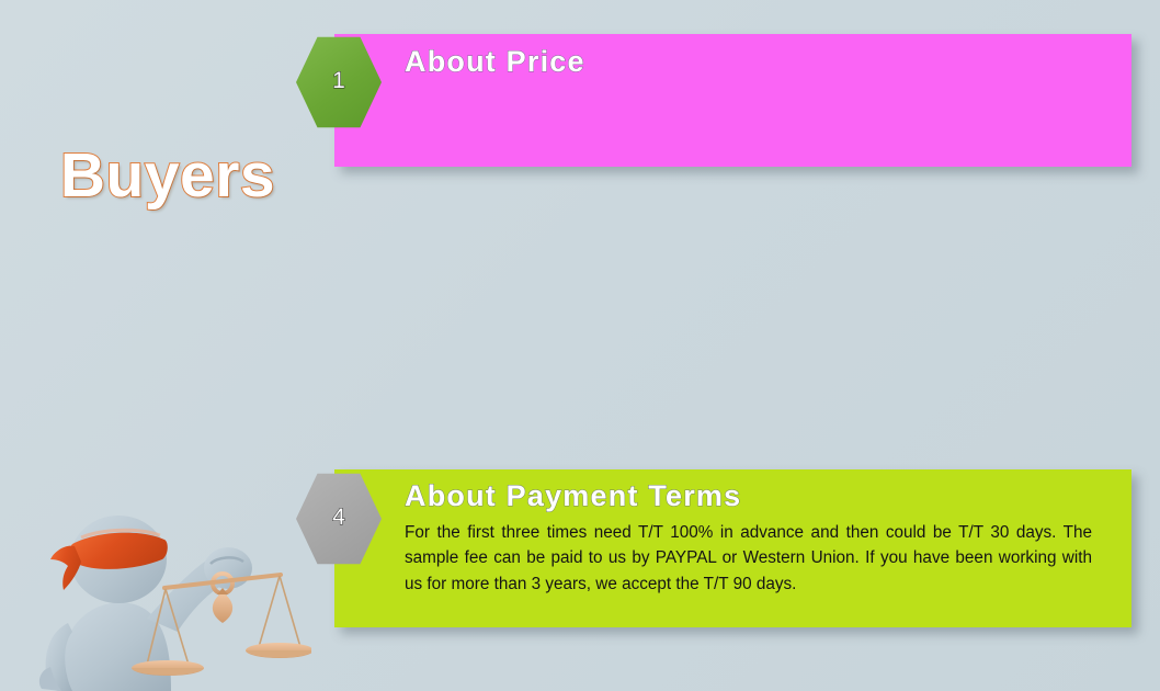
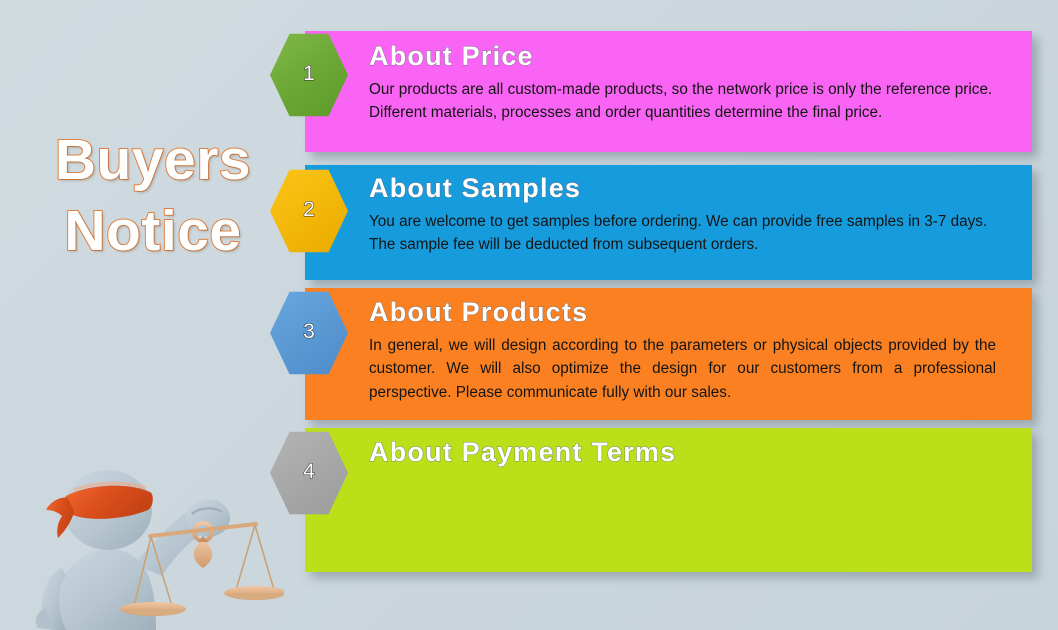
  Buyers
+ Notice
  About Price
+ Our products are all custom-made products, so the network price is only the reference price. Different materials, processes and order quantities determine the final price.
  1
+ About Samples
+ You are welcome to get samples before ordering. We can provide free samples in 3-7 days. The sample fee will be deducted from subsequent orders.
+ 2
+ About Products
+ In general, we will design according to the parameters or physical objects provided by the customer. We will also optimize the design for our customers from a professional perspective. Please communicate fully with our sales.
+ 3
  About Payment Terms
- For the first three times need T/T 100% in advance and then could be T/T 30 days. The sample fee can be paid to us by PAYPAL or Western Union. If you have been working with us for more than 3 years, we accept the T/T 90 days.
  4
